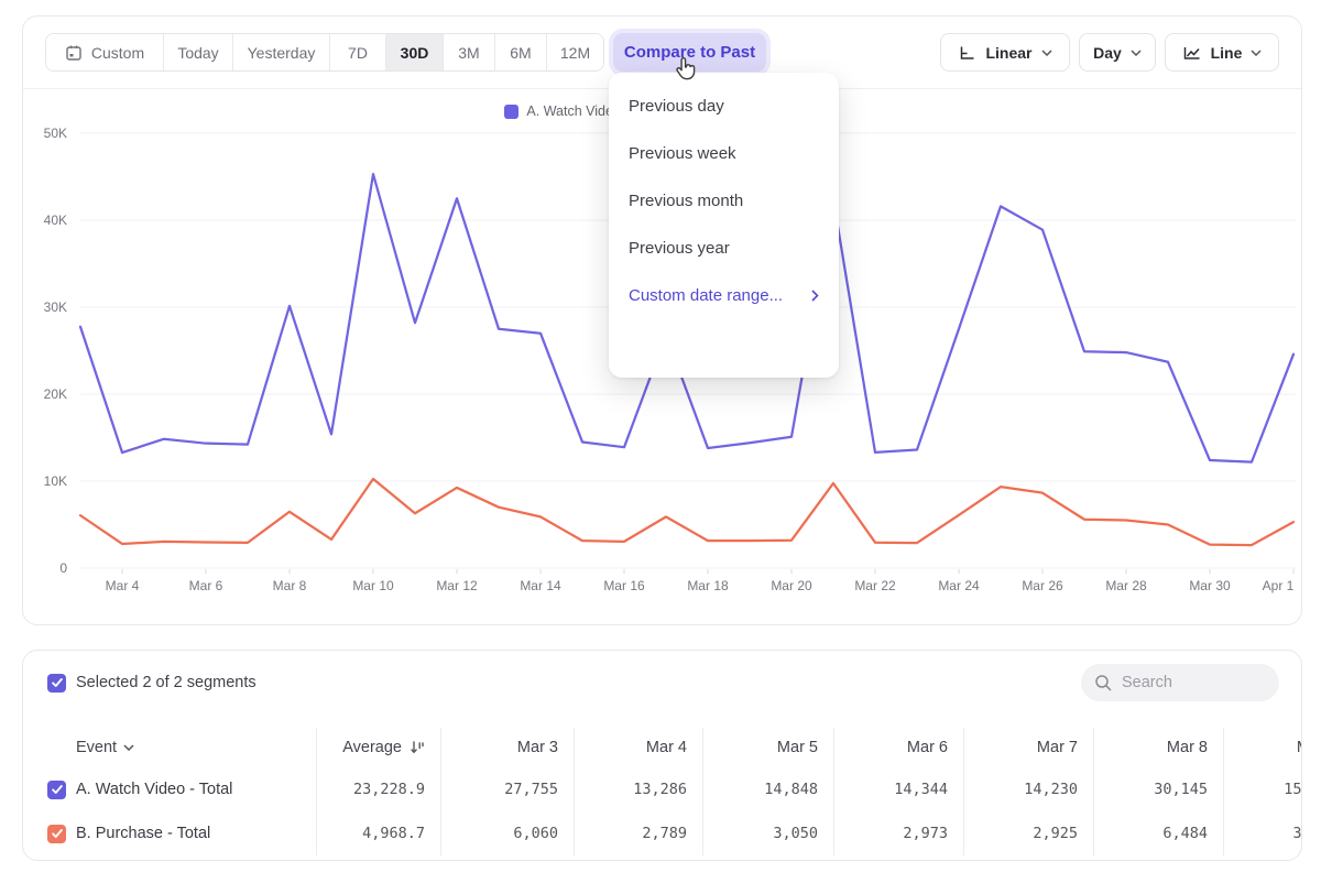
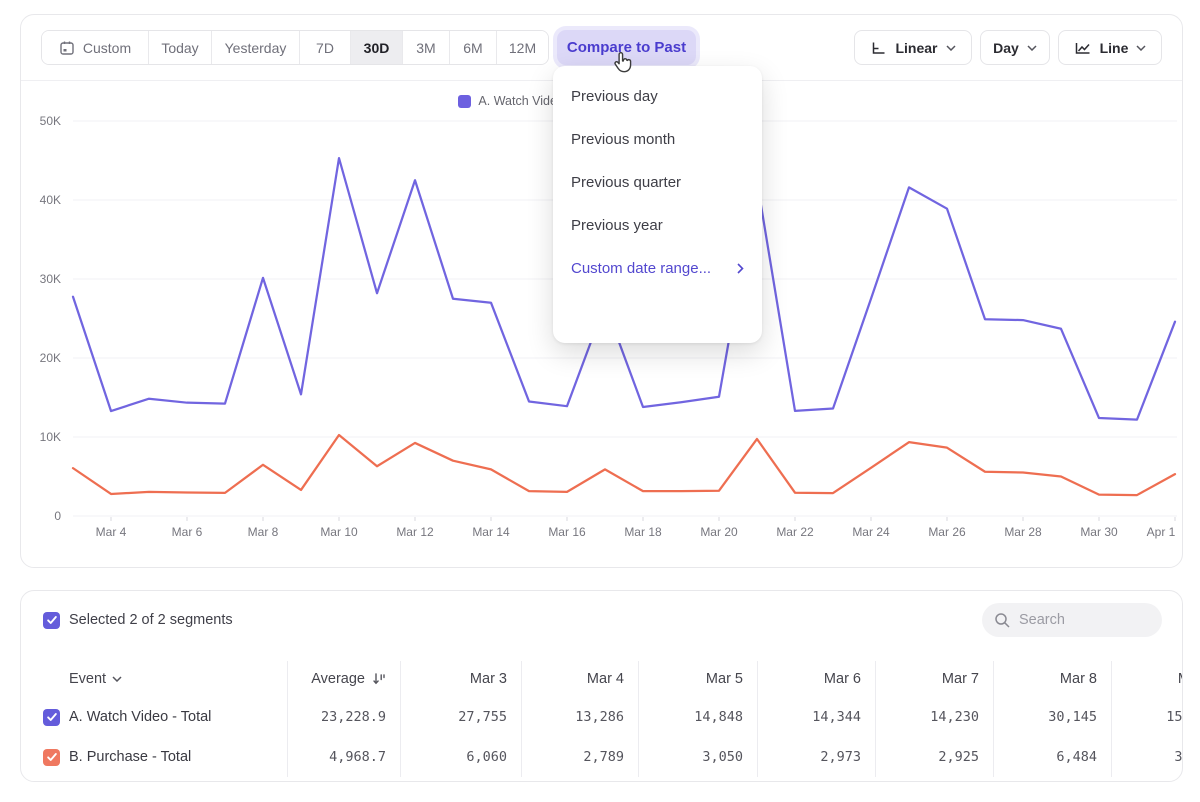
  Custom
  Today
  Yesterday
  7D
  30D
  3M
  6M
  12M
  Compare to Past
  Linear
  Day
  Line
  0
  10K
  20K
  30K
  40K
  50K
  Mar 4
  Mar 6
  Mar 8
  Mar 10
  Mar 12
  Mar 14
  Mar 16
  Mar 18
  Mar 20
  Mar 22
  Mar 24
  Mar 26
  Mar 28
  Mar 30
  Apr 1
  Previous day
- Previous week
  Previous month
+ Previous quarter
  Previous year
  Custom date range...
  Selected 2 of 2 segments
  Search
  Event
  Average
  Mar 3
  Mar 4
  Mar 5
  Mar 6
  Mar 7
  Mar 8
  A. Watch Video - Total
  23,228.9
  27,755
  13,286
  14,848
  14,344
  14,230
  30,145
  B. Purchase - Total
  4,968.7
  6,060
  2,789
  3,050
  2,973
  2,925
  6,484
